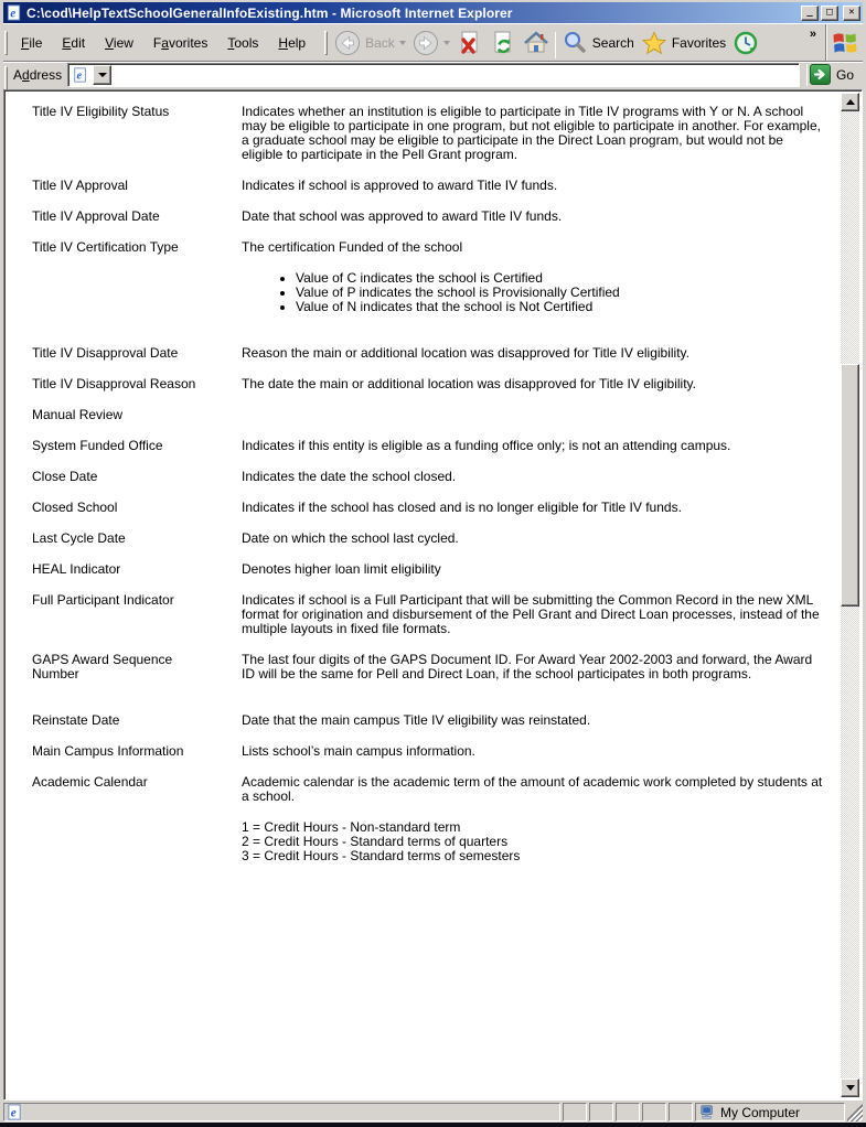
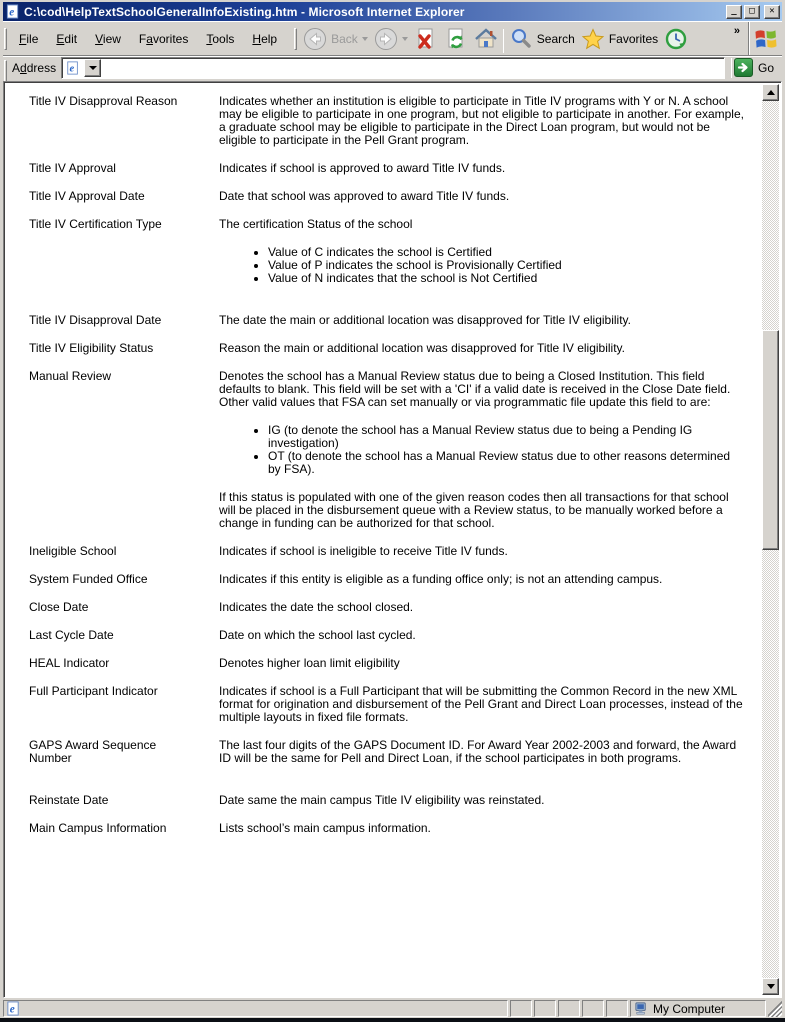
  e
  C:\cod\HelpTextSchoolGeneralInfoExisting.htm - Microsoft Internet Explorer
  _
  □
  ✕
  File
  Edit
  View
  Favorites
  Tools
  Help
  Back
  Search
  Favorites
  »
  Address
  e
  Go
- Title IV Eligibility Status
+ Title IV Disapproval Reason
  Indicates whether an institution is eligible to participate in Title IV programs with Y or N. A school may be eligible to participate in one program, but not eligible to participate in another. For example, a graduate school may be eligible to participate in the Direct Loan program, but would not be eligible to participate in the Pell Grant program.
  Title IV Approval
  Indicates if school is approved to award Title IV funds.
  Title IV Approval Date
  Date that school was approved to award Title IV funds.
  Title IV Certification Type
- The certification Funded of the school
+ The certification Status of the school
  Value of C indicates the school is Certified
  Value of P indicates the school is Provisionally Certified
  Value of N indicates that the school is Not Certified
  Title IV Disapproval Date
- Reason the main or additional location was disapproved for Title IV eligibility.
+ The date the main or additional location was disapproved for Title IV eligibility.
- Title IV Disapproval Reason
+ Title IV Eligibility Status
- The date the main or additional location was disapproved for Title IV eligibility.
+ Reason the main or additional location was disapproved for Title IV eligibility.
  Manual Review
+ Denotes the school has a Manual Review status due to being a Closed Institution. This field defaults to blank. This field will be set with a 'CI' if a valid date is received in the Close Date field. Other valid values that FSA can set manually or via programmatic file update this field to are:
+ IG (to denote the school has a Manual Review status due to being a Pending IG investigation)
+ OT (to denote the school has a Manual Review status due to other reasons determined by FSA).
+ If this status is populated with one of the given reason codes then all transactions for that school will be placed in the disbursement queue with a Review status, to be manually worked before a change in funding can be authorized for that school.
+ Ineligible School
+ Indicates if school is ineligible to receive Title IV funds.
  System Funded Office
  Indicates if this entity is eligible as a funding office only; is not an attending campus.
  Close Date
  Indicates the date the school closed.
- Closed School
- Indicates if the school has closed and is no longer eligible for Title IV funds.
  Last Cycle Date
  Date on which the school last cycled.
  HEAL Indicator
  Denotes higher loan limit eligibility
  Full Participant Indicator
  Indicates if school is a Full Participant that will be submitting the Common Record in the new XML format for origination and disbursement of the Pell Grant and Direct Loan processes, instead of the multiple layouts in fixed file formats.
  GAPS Award Sequence Number
  The last four digits of the GAPS Document ID. For Award Year 2002-2003 and forward, the Award ID will be the same for Pell and Direct Loan, if the school participates in both programs.
  Reinstate Date
- Date that the main campus Title IV eligibility was reinstated.
+ Date same the main campus Title IV eligibility was reinstated.
  Main Campus Information
  Lists school’s main campus information.
- Academic Calendar
- Academic calendar is the academic term of the amount of academic work completed by students at a school.
- 1 = Credit Hours - Non-standard term
- 2 = Credit Hours - Standard terms of quarters
- 3 = Credit Hours - Standard terms of semesters
  e
  My Computer
